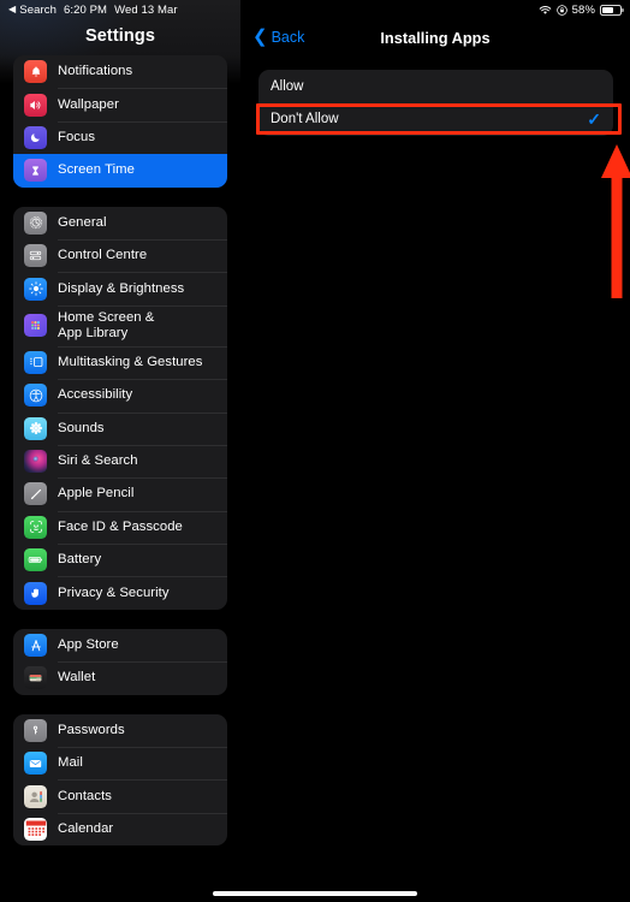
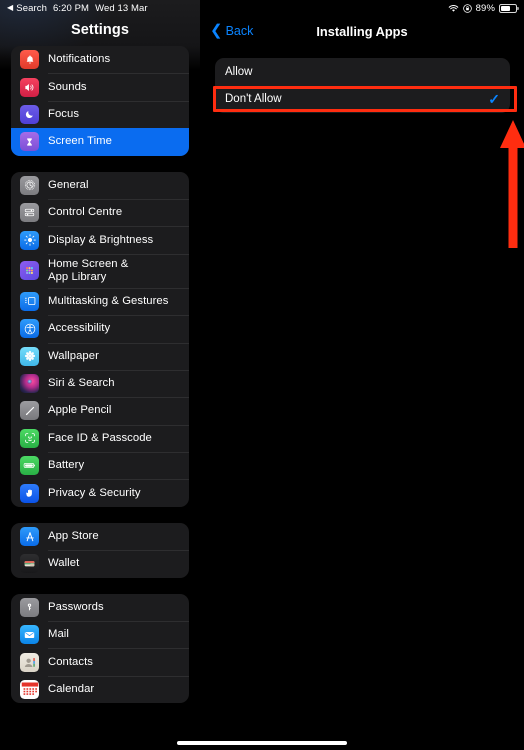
  ◀
  Search
  6:20 PM
  Wed 13 Mar
- 58%
+ 89%
  Settings
  Notifications
- Wallpaper
+ Sounds
  Focus
  Screen Time
  General
  Control Centre
  Display & Brightness
  Home Screen &
  App Library
  Multitasking & Gestures
  Accessibility
- Sounds
+ Wallpaper
  Siri & Search
  Apple Pencil
  Face ID & Passcode
  Battery
  Privacy & Security
  App Store
  Wallet
  Passwords
  Mail
  Contacts
  Calendar
  ❮
  Back
  Installing Apps
  Allow
  Don't Allow
  ✓
